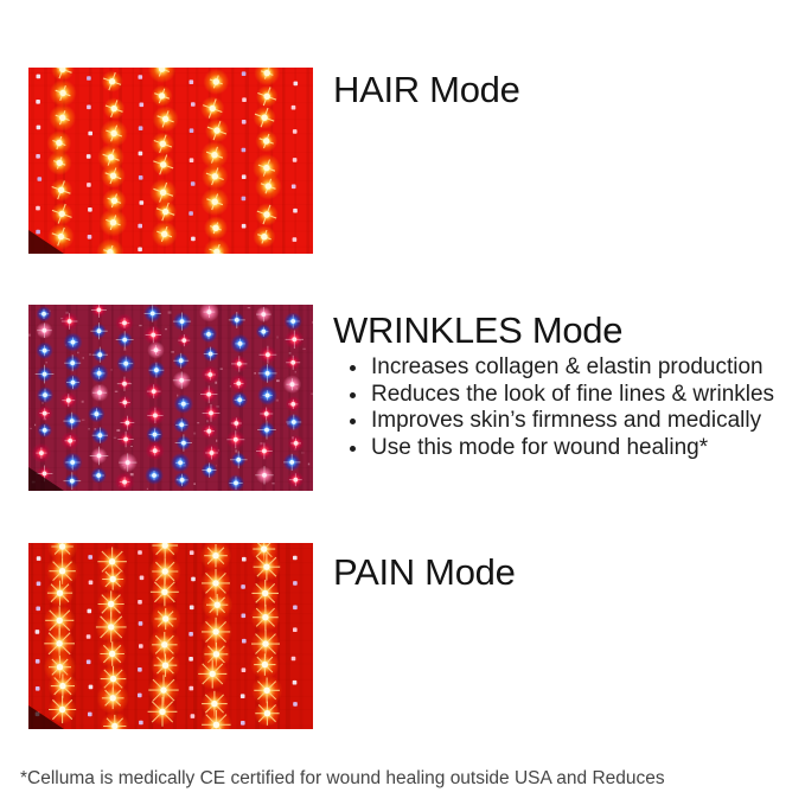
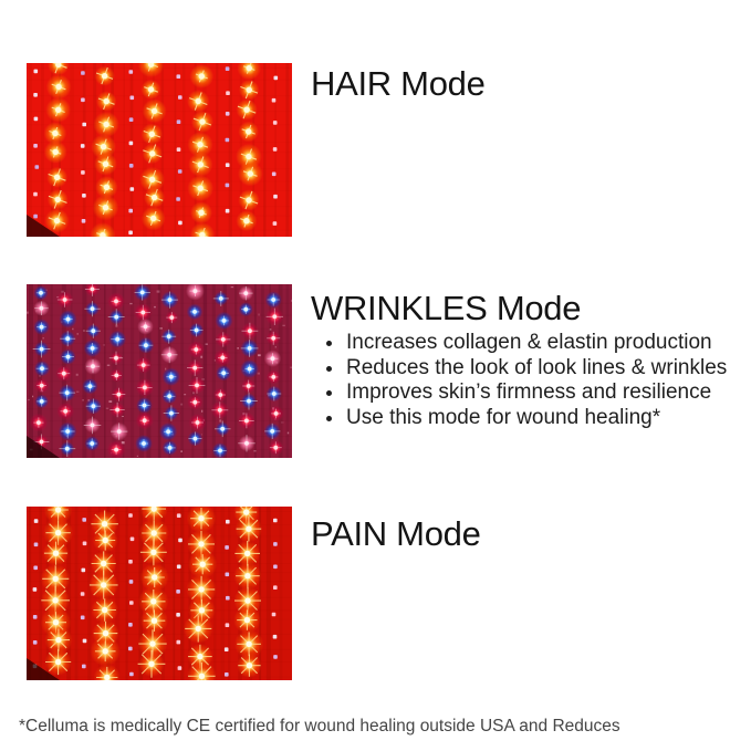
  HAIR Mode
  WRINKLES Mode
  Increases collagen & elastin production
- Reduces the look of fine lines & wrinkles
+ Reduces the look of look lines & wrinkles
- Improves skin’s firmness and medically
+ Improves skin’s firmness and resilience
  Use this mode for wound healing*
  PAIN Mode
  *Celluma is medically CE certified for wound healing outside USA and Reduces
